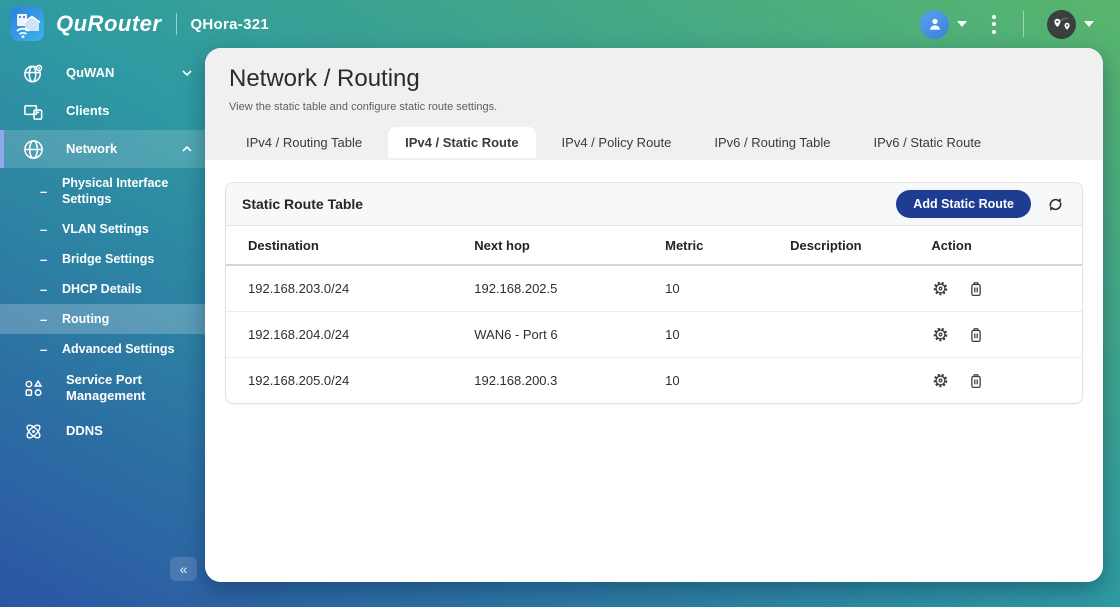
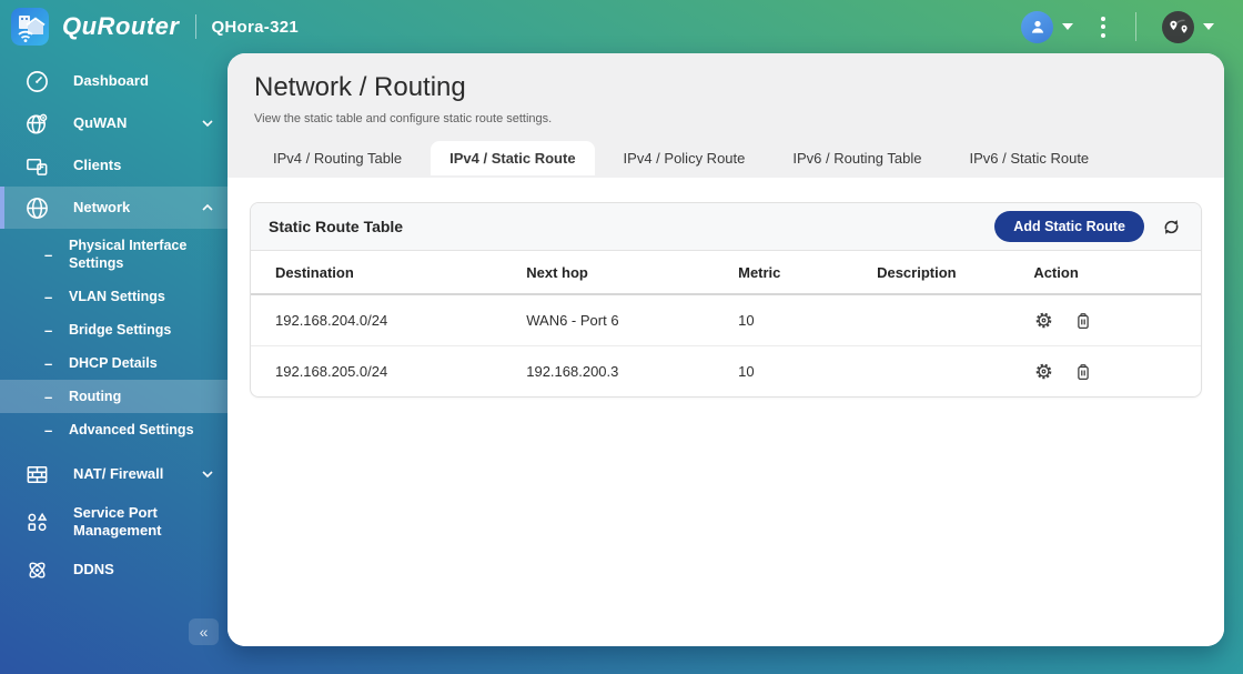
  QuRouter
  QHora-321
+ Dashboard
  QuWAN
  Clients
  Network
  –
  Physical Interface Settings
  –
  VLAN Settings
  –
  Bridge Settings
  –
  DHCP Details
  –
  Routing
  –
  Advanced Settings
+ NAT/ Firewall
  Service Port Management
  DDNS
  «
  Network / Routing
  View the static table and configure static route settings.
  IPv4 / Routing Table
  IPv4 / Static Route
  IPv4 / Policy Route
  IPv6 / Routing Table
  IPv6 / Static Route
  Static Route Table
  Add Static Route
  Destination	Next hop	Metric	Description	Action
- 192.168.203.0/24	192.168.202.5	10
  192.168.204.0/24	WAN6 - Port 6	10
  192.168.205.0/24	192.168.200.3	10
